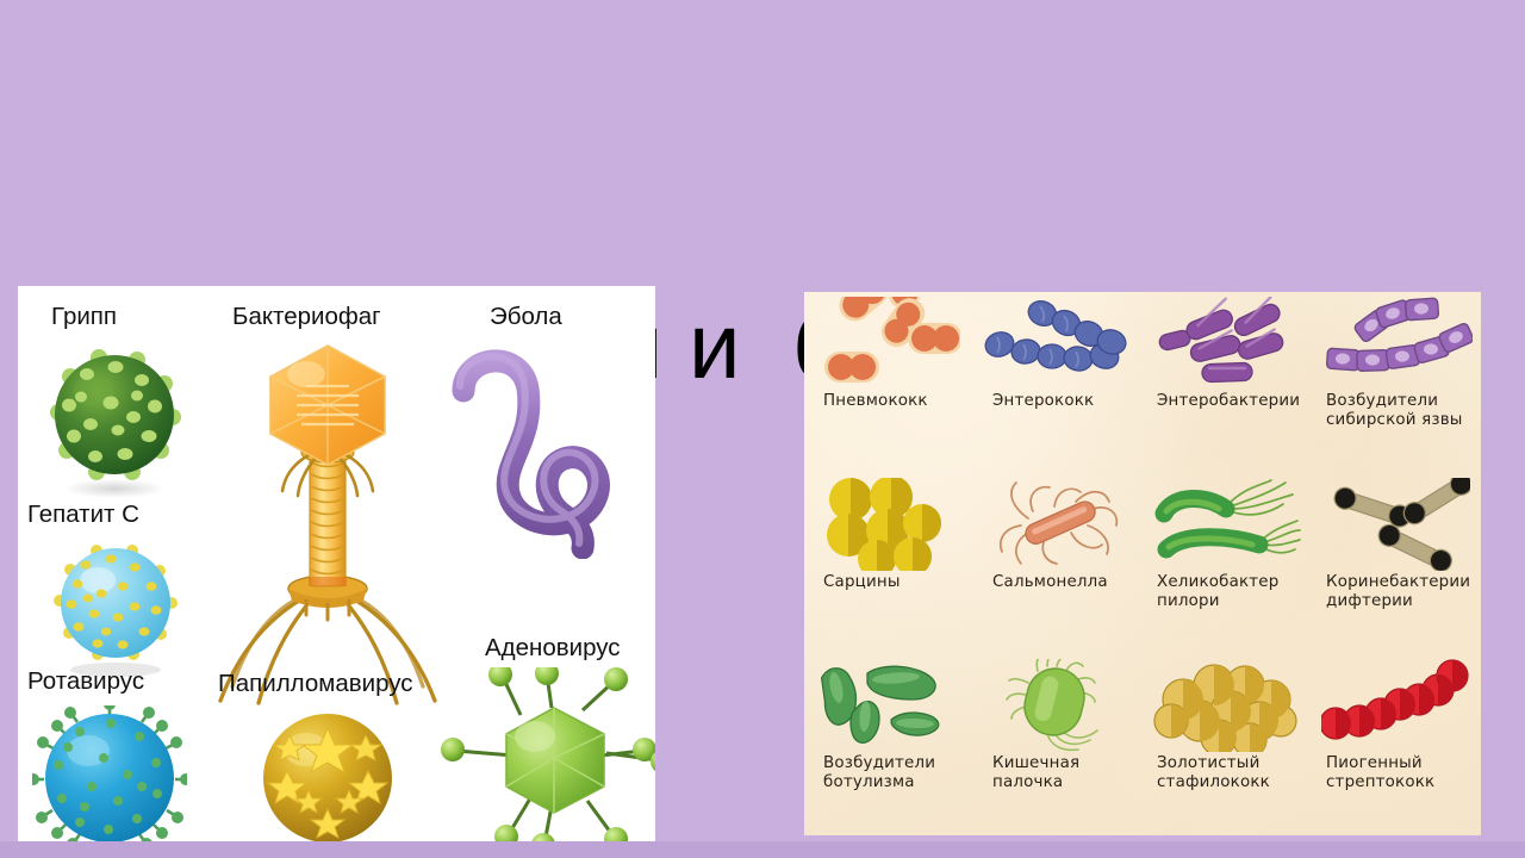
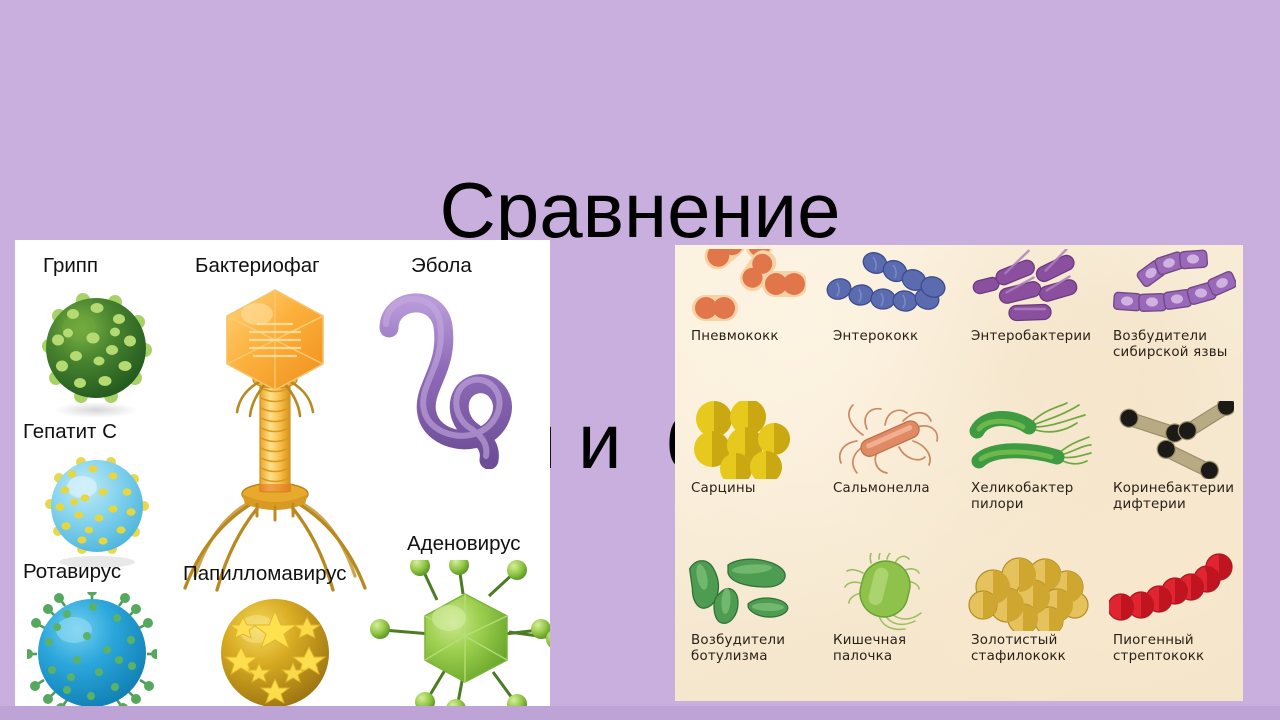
+ Сравнение
  Грипп
  Гепатит С
  Ротавирус
  Бактериофаг
  Папилломавирус
  Эбола
  Аденовирус
  Пневмококк
  Энтерококк
  Энтеробактерии
  Возбудители
  сибирской язвы
  Сарцины
  Сальмонелла
  Хеликобактер
  пилори
  Коринебактерии
  дифтерии
  Возбудители
  ботулизма
  Кишечная
  палочка
  Золотистый
  стафилококк
  Пиогенный
  стрептококк
